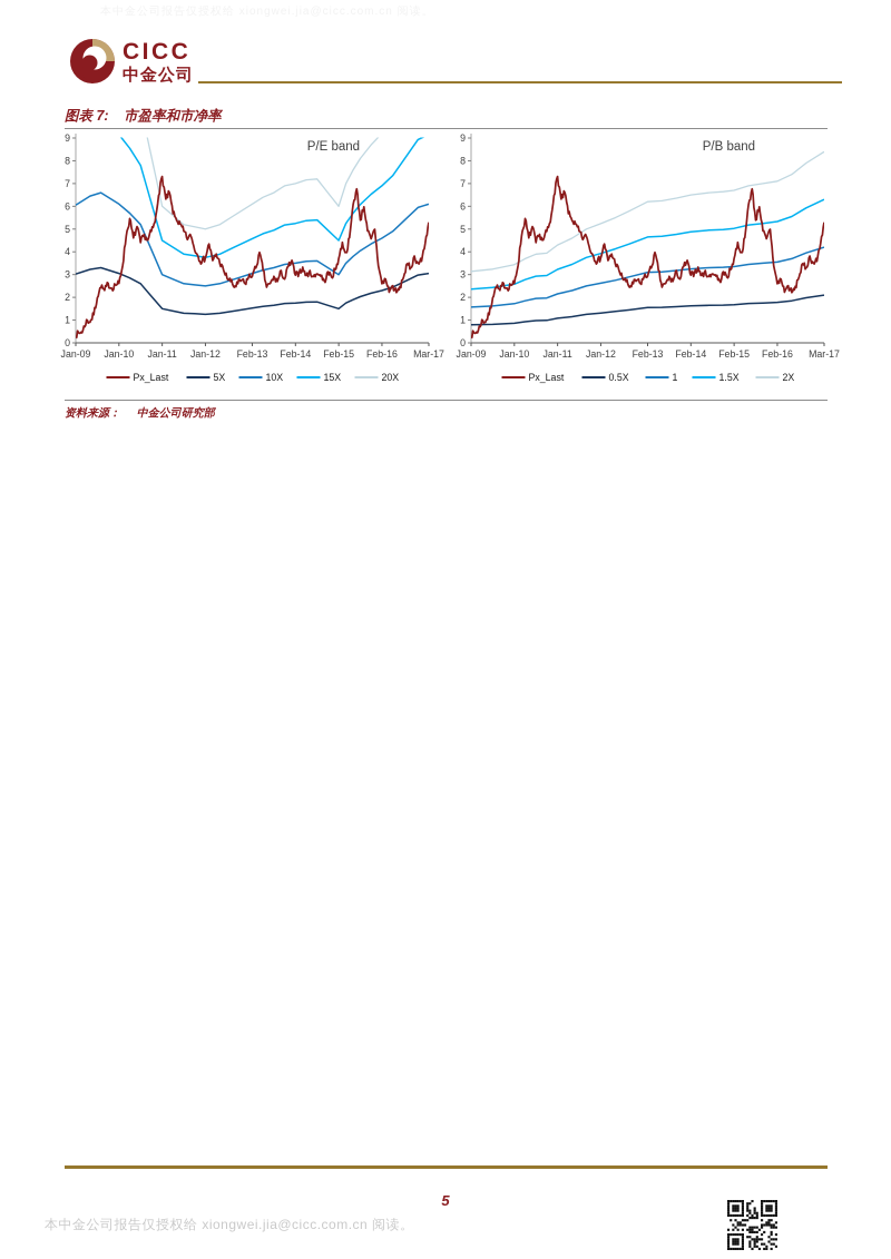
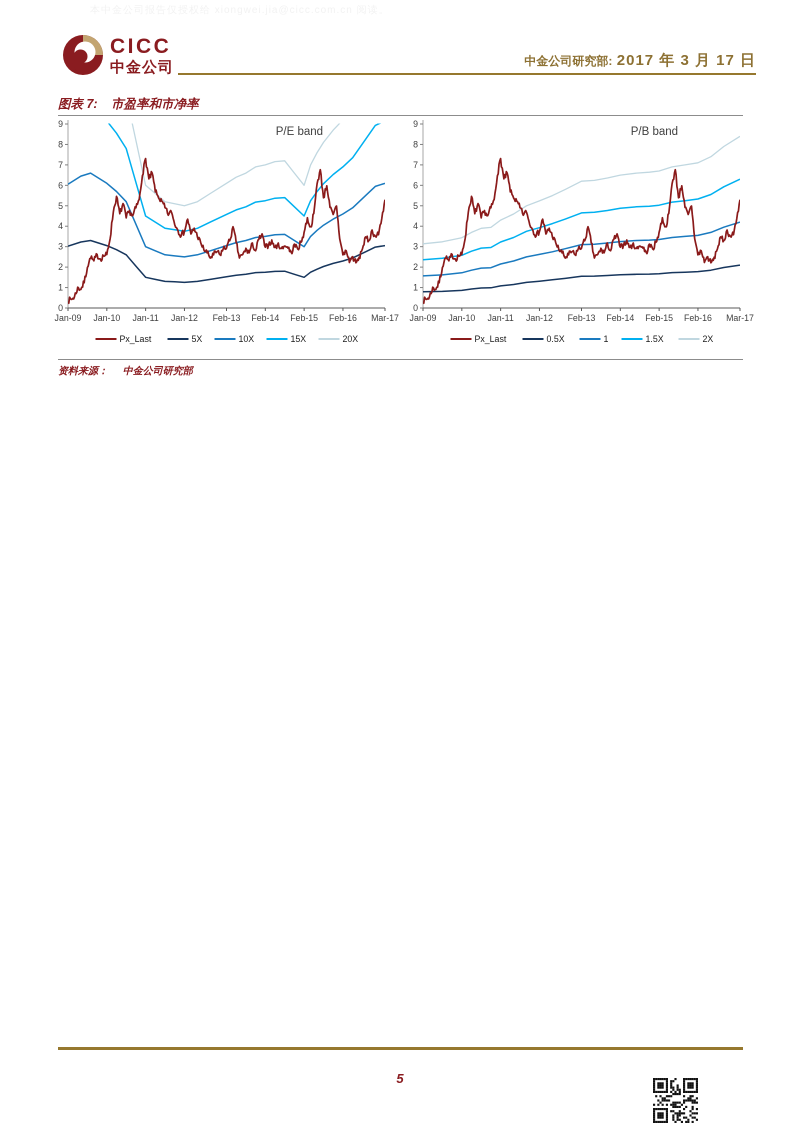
  CICC
  中金公司
+ 中金公司研究部: 2017 年 3 月 17 日
  图表 7: 市盈率和市净率
  0
  1
  2
  3
  4
  5
  6
  7
  8
  9
  Jan-09
  Jan-10
  Jan-11
  Jan-12
  Feb-13
  Feb-14
  Feb-15
  Feb-16
  Mar-17
  P/E band
  Px_Last
  5X
  10X
  15X
  20X
  0
  1
  2
  3
  4
  5
  6
  7
  8
  9
  Jan-09
  Jan-10
  Jan-11
  Jan-12
  Feb-13
  Feb-14
  Feb-15
  Feb-16
  Mar-17
  P/B band
  Px_Last
  0.5X
  1
  1.5X
  2X
  资料来源： 中金公司研究部
  5
- 本中金公司报告仅授权给 xiongwei.jia@cicc.com.cn 阅读。
